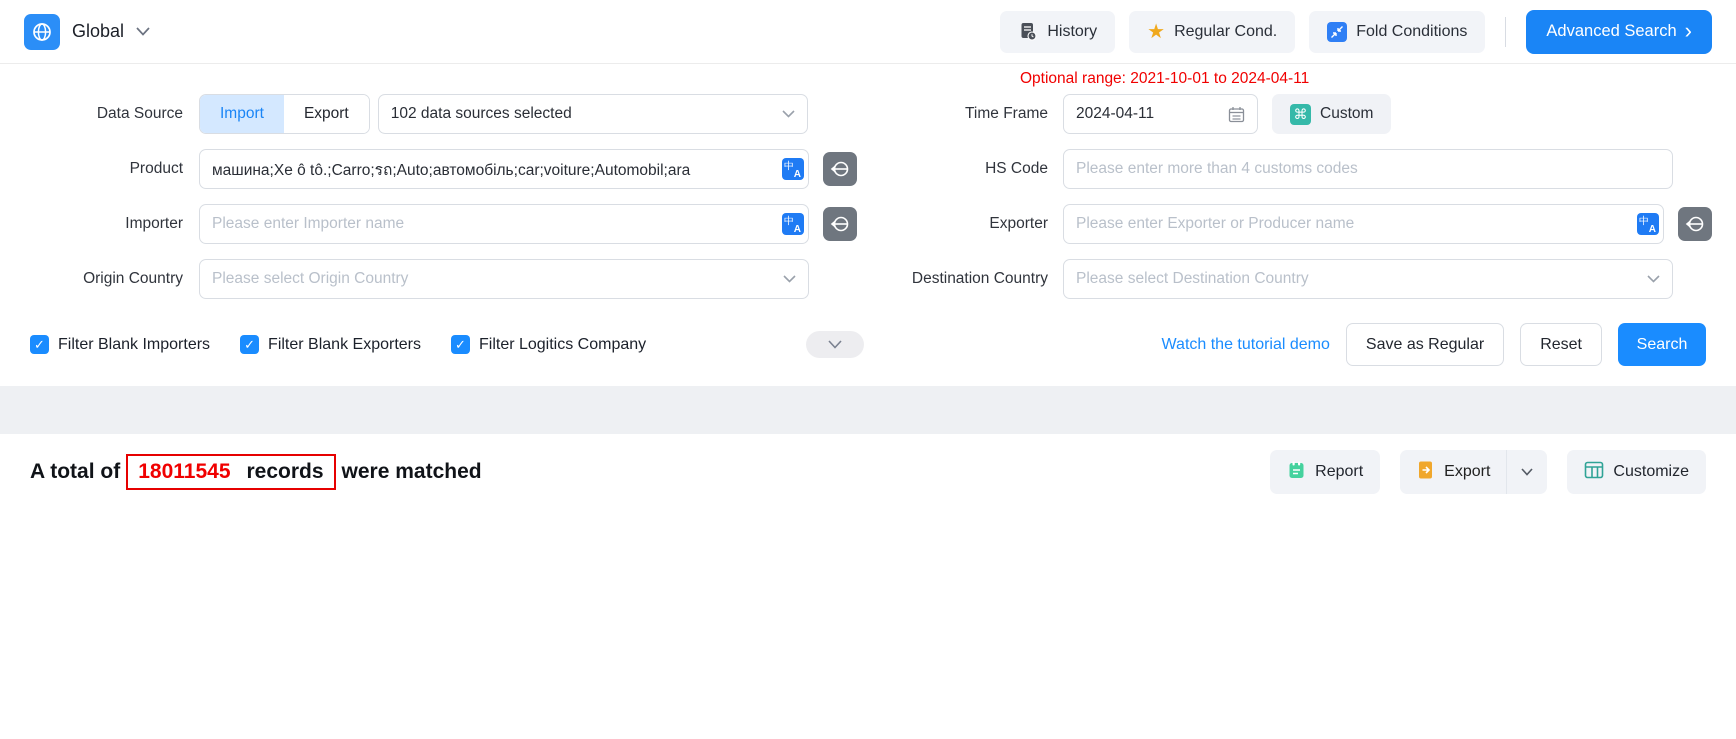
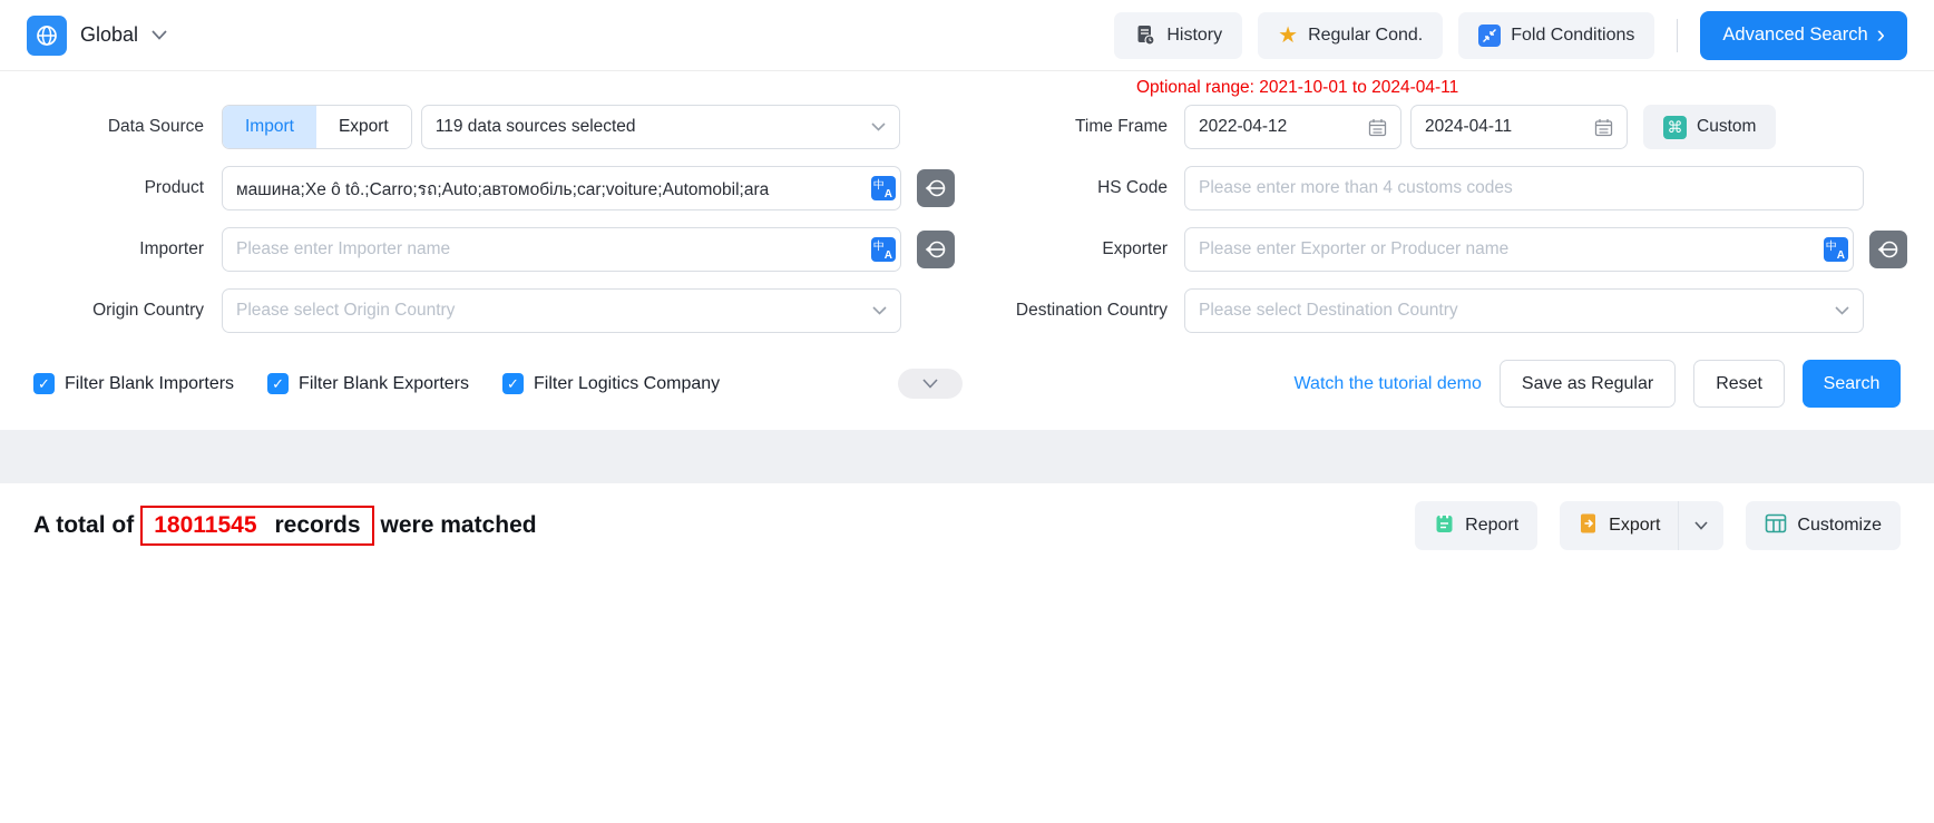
  Global
  History
  ★
  Regular Cond.
  Fold Conditions
  Advanced Search
  ›
  Optional range: 2021-10-01 to 2024-04-11
  Data Source
  Import
  Export
- 102 data sources selected
+ 119 data sources selected
  Time Frame
+ 2022-04-12
  2024-04-11
  ⌘
  Custom
  Product
  машина;Xe ô tô.;Carro;รถ;Auto;автомобіль;car;voiture;Automobil;ara
  中
  A
  HS Code
  Please enter more than 4 customs codes
  Importer
  Please enter Importer name
  中
  A
  Exporter
  Please enter Exporter or Producer name
  中
  A
  Origin Country
  Please select Origin Country
  Destination Country
  Please select Destination Country
  ✓
  Filter Blank Importers
  ✓
  Filter Blank Exporters
  ✓
  Filter Logitics Company
  Watch the tutorial demo
  Save as Regular
  Reset
  Search
  A total of
  18011545
  records
  were matched
  Report
  Export
  Customize
